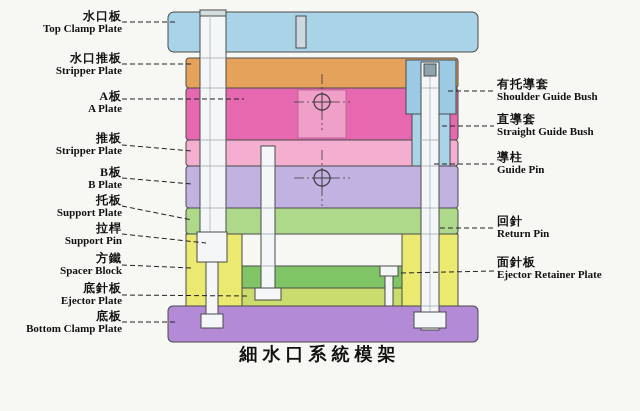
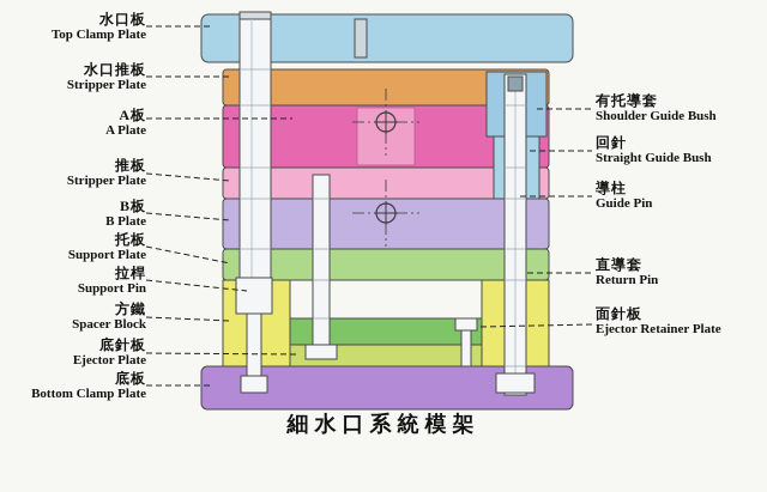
  水口板
  Top Clamp Plate
  水口推板
  Stripper Plate
  A板
  A Plate
  推板
  Stripper Plate
  B板
  B Plate
  托板
  Support Plate
  拉桿
  Support Pin
  方鐵
  Spacer Block
  底針板
  Ejector Plate
  底板
  Bottom Clamp Plate
  有托導套
  Shoulder Guide Bush
- 直導套
+ 回針
  Straight Guide Bush
  導柱
  Guide Pin
- 回針
+ 直導套
  Return Pin
  面針板
  Ejector Retainer Plate
  細水口系統模架
